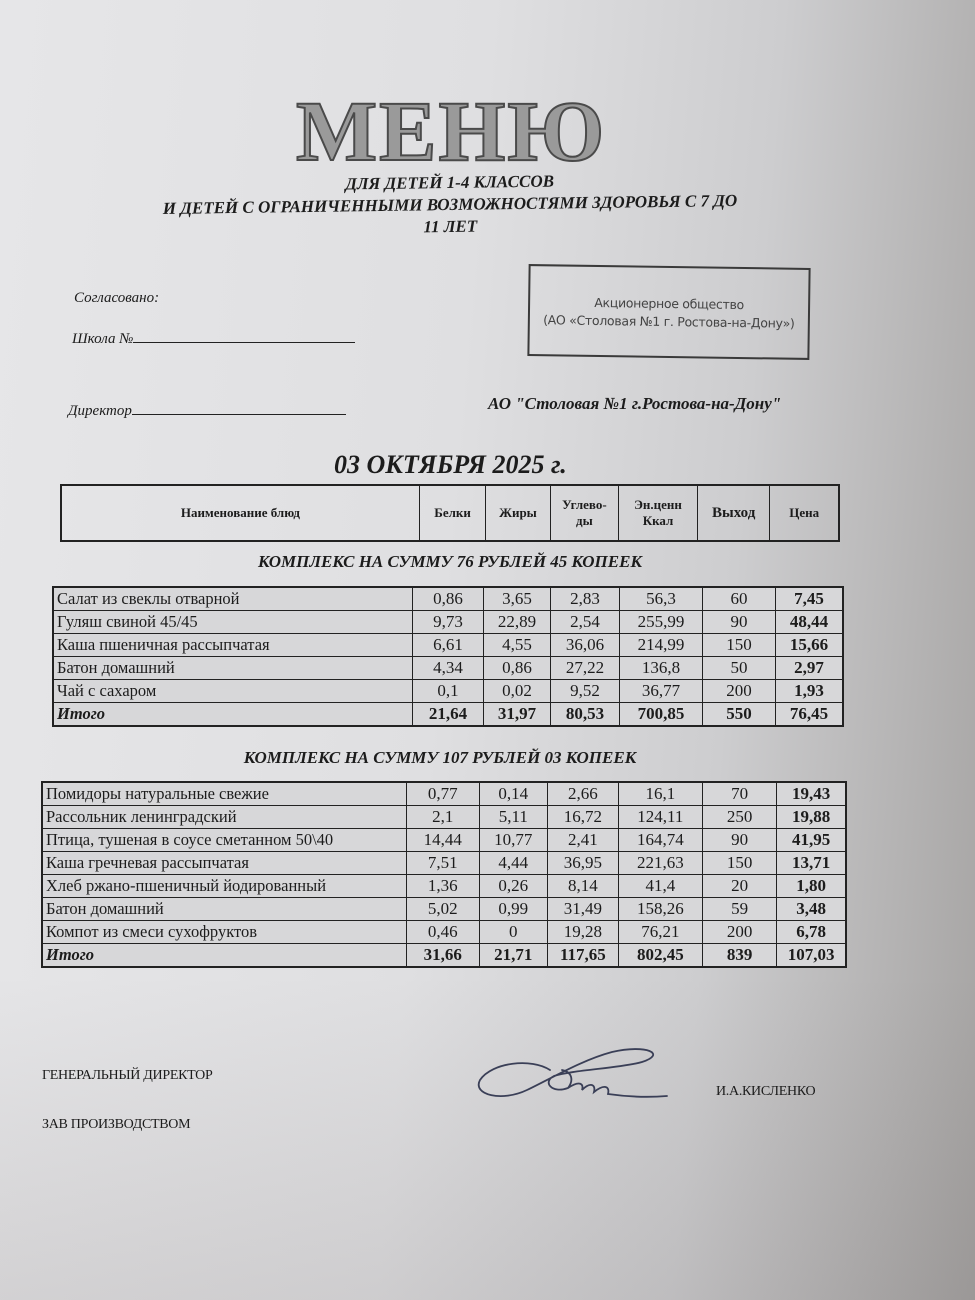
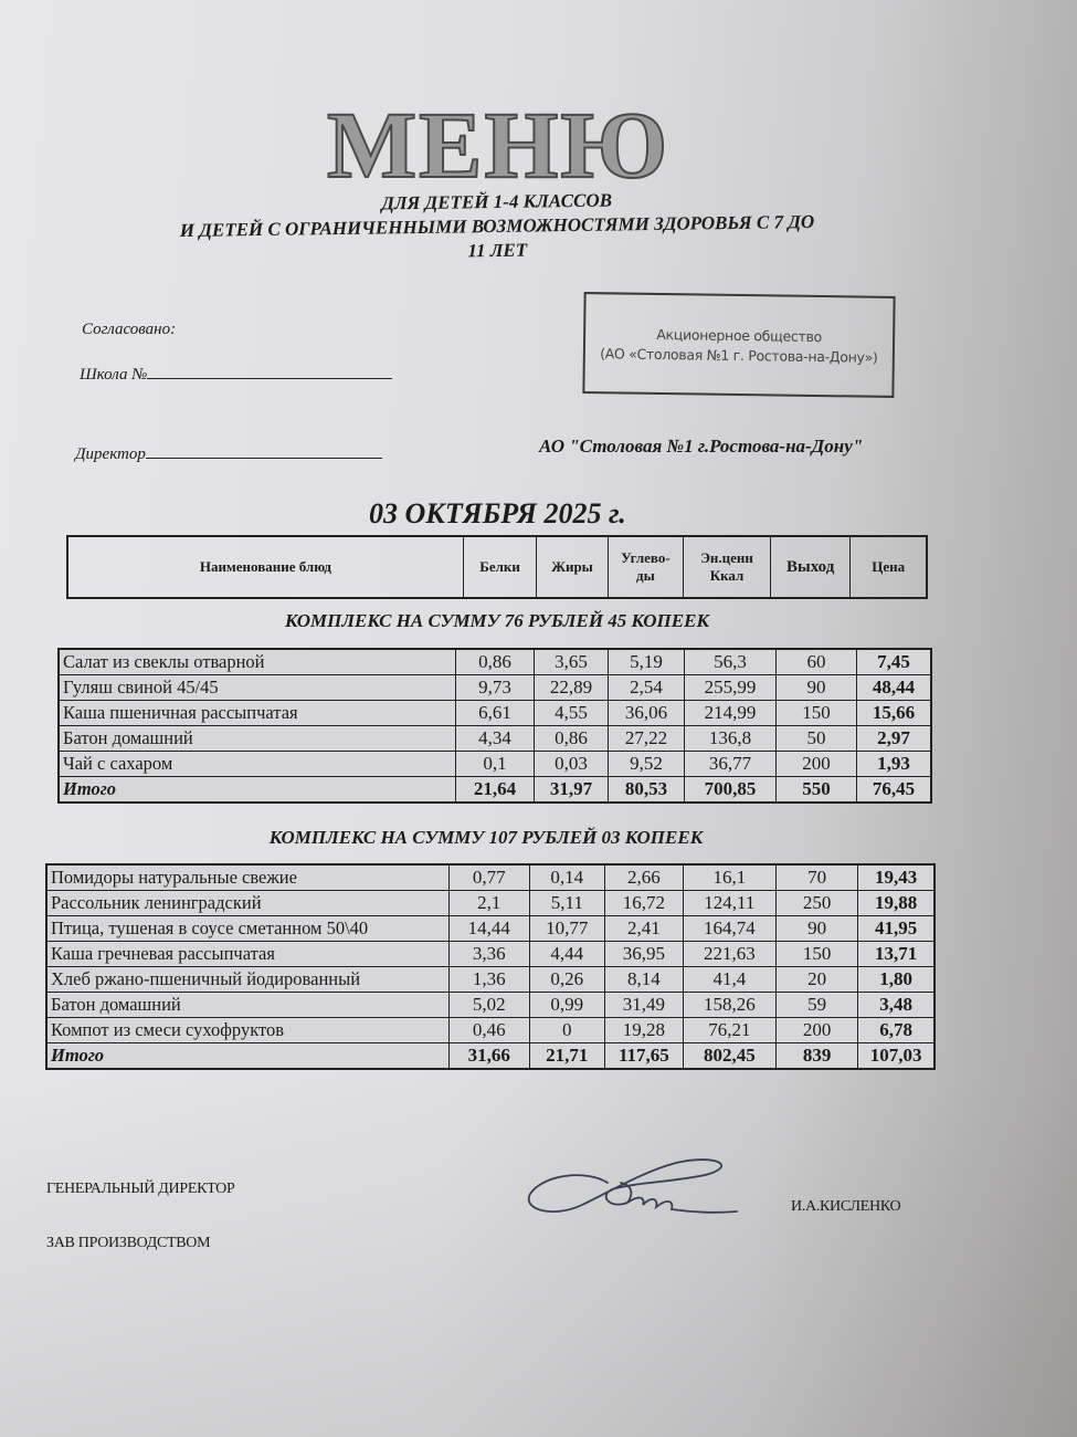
  МЕНЮ
  ДЛЯ ДЕТЕЙ 1-4 КЛАССОВ
  И ДЕТЕЙ С ОГРАНИЧЕННЫМИ ВОЗМОЖНОСТЯМИ ЗДОРОВЬЯ С 7 ДО
  11 ЛЕТ
  Согласовано:
  Школа №
  Директор
  Акционерное общество
  (АО «Столовая №1 г. Ростова-на-Дону»)
  АО "Столовая №1 г.Ростова-на-Дону"
  03 ОКТЯБРЯ 2025 г.
  Наименование блюд	Белки	Жиры	Углево- ды	Эн.ценн Ккал	Выход	Цена
  КОМПЛЕКС НА СУММУ 76 РУБЛЕЙ 45 КОПЕЕК
- Салат из свеклы отварной	0,86	3,65	2,83	56,3	60	7,45
+ Салат из свеклы отварной	0,86	3,65	5,19	56,3	60	7,45
  Гуляш свиной 45/45	9,73	22,89	2,54	255,99	90	48,44
  Каша пшеничная рассыпчатая	6,61	4,55	36,06	214,99	150	15,66
  Батон домашний	4,34	0,86	27,22	136,8	50	2,97
- Чай с сахаром	0,1	0,02	9,52	36,77	200	1,93
+ Чай с сахаром	0,1	0,03	9,52	36,77	200	1,93
  Итого	21,64	31,97	80,53	700,85	550	76,45
  КОМПЛЕКС НА СУММУ 107 РУБЛЕЙ 03 КОПЕЕК
  Помидоры натуральные свежие	0,77	0,14	2,66	16,1	70	19,43
  Рассольник ленинградский	2,1	5,11	16,72	124,11	250	19,88
  Птица, тушеная в соусе сметанном 50\40	14,44	10,77	2,41	164,74	90	41,95
- Каша гречневая рассыпчатая	7,51	4,44	36,95	221,63	150	13,71
+ Каша гречневая рассыпчатая	3,36	4,44	36,95	221,63	150	13,71
  Хлеб ржано-пшеничный йодированный	1,36	0,26	8,14	41,4	20	1,80
  Батон домашний	5,02	0,99	31,49	158,26	59	3,48
  Компот из смеси сухофруктов	0,46	0	19,28	76,21	200	6,78
  Итого	31,66	21,71	117,65	802,45	839	107,03
  ГЕНЕРАЛЬНЫЙ ДИРЕКТОР
  ЗАВ ПРОИЗВОДСТВОМ
  И.А.КИСЛЕНКО
